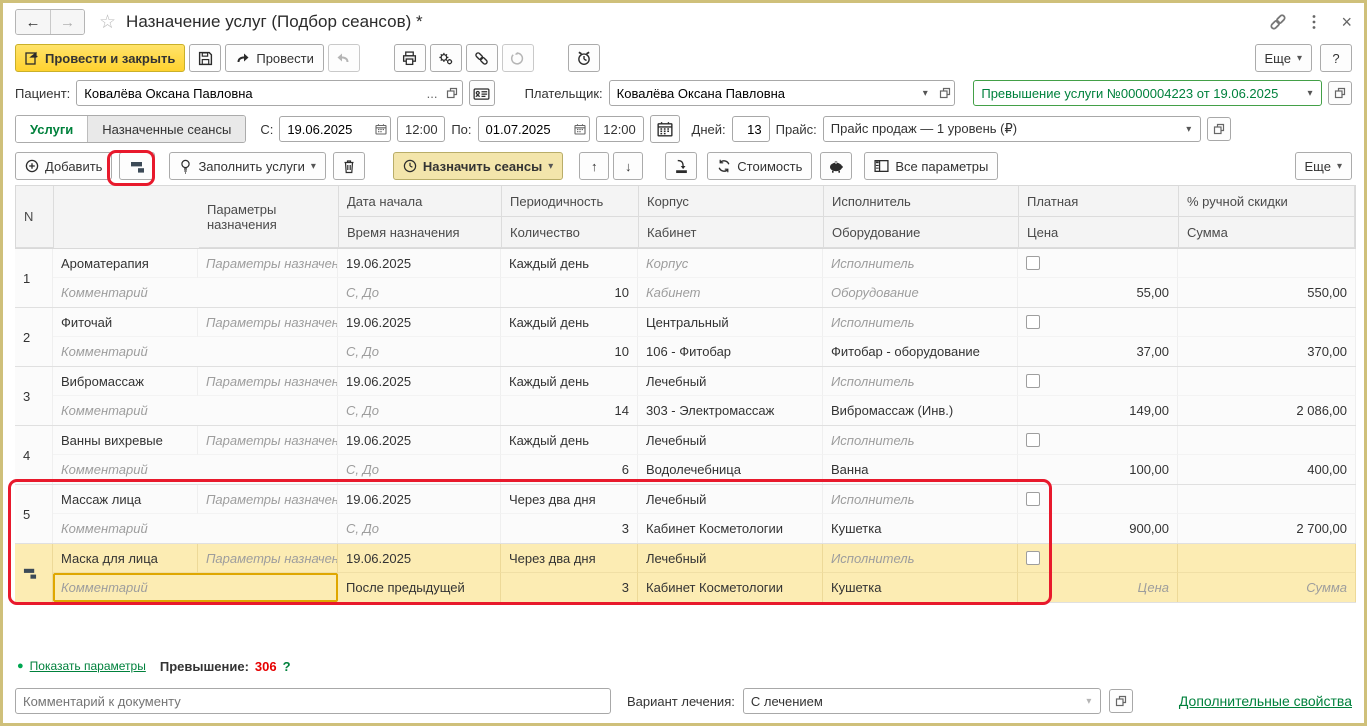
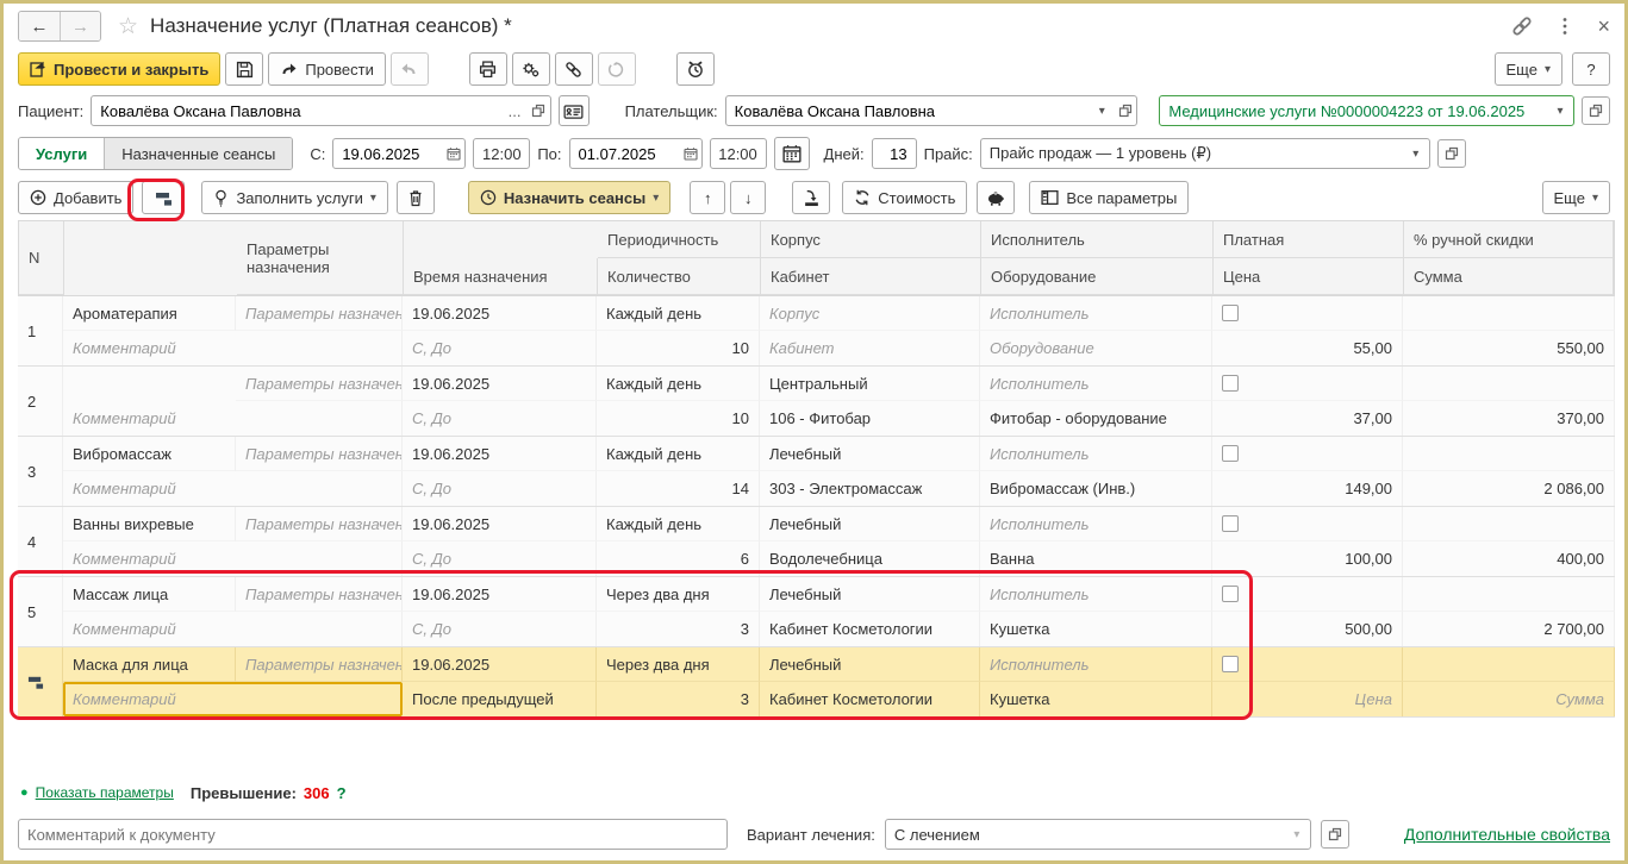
  ←
  →
  ☆
- Назначение услуг (Подбор сеансов) *
+ Назначение услуг (Платная сеансов) *
  ×
  Провести и закрыть
  Провести
  Еще
  ▾
  ?
  Пациент:
  Ковалёва Оксана Павловна
  ...
  Плательщик:
  Ковалёва Оксана Павловна
  ▾
- Превышение услуги №0000004223 от 19.06.2025
+ Медицинские услуги №0000004223 от 19.06.2025
  ▾
  Услуги
  Назначенные сеансы
  С:
  19.06.2025
  12:00
  По:
  01.07.2025
  12:00
  Дней:
  13
  Прайс:
  Прайс продаж — 1 уровень (₽)
  ▾
  Добавить
  Заполнить услуги
  ▾
  Назначить сеансы
  ▾
  ↑
  ↓
  Стоимость
  Все параметры
  Еще
  ▾
  N
  Параметры назначения
- Дата начала
  Периодичность
  Корпус
  Исполнитель
  Платная
  % ручной скидки
  Время назначения
  Количество
  Кабинет
  Оборудование
  Цена
  Сумма
  1
  Ароматерапия
  Параметры назначен
  19.06.2025
  Каждый день
  Корпус
  Исполнитель
  Комментарий
  С, До
  10
  Кабинет
  Оборудование
  55,00
  550,00
  2
- Фиточай
  Параметры назначен
  19.06.2025
  Каждый день
  Центральный
  Исполнитель
  Комментарий
  С, До
  10
  106 - Фитобар
  Фитобар - оборудование
  37,00
  370,00
  3
  Вибромассаж
  Параметры назначен
  19.06.2025
  Каждый день
  Лечебный
  Исполнитель
  Комментарий
  С, До
  14
  303 - Электромассаж
  Вибромассаж (Инв.)
  149,00
  2 086,00
  4
  Ванны вихревые
  Параметры назначен
  19.06.2025
  Каждый день
  Лечебный
  Исполнитель
  Комментарий
  С, До
  6
  Водолечебница
  Ванна
  100,00
  400,00
  5
  Массаж лица
  Параметры назначен
  19.06.2025
  Через два дня
  Лечебный
  Исполнитель
  Комментарий
  С, До
  3
  Кабинет Косметологии
  Кушетка
- 900,00
+ 500,00
  2 700,00
  Маска для лица
  Параметры назначен
  19.06.2025
  Через два дня
  Лечебный
  Исполнитель
  Комментарий
  После предыдущей
  3
  Кабинет Косметологии
  Кушетка
  Цена
  Сумма
  ●
  Показать параметры
  Превышение:
  306
  ?
  Комментарий к документу
  Вариант лечения:
  С лечением
  ▾
  Дополнительные свойства
